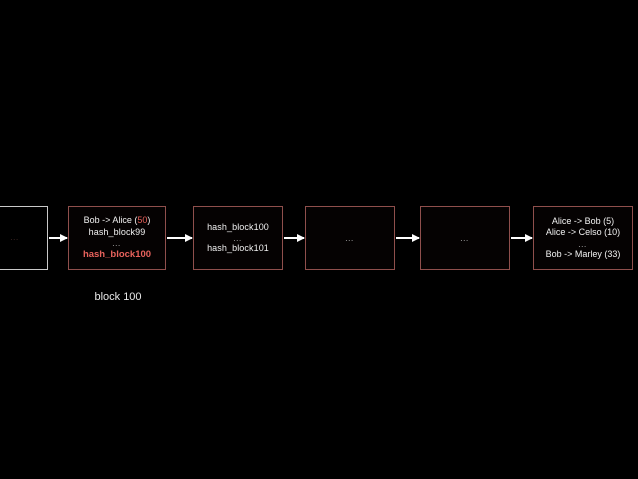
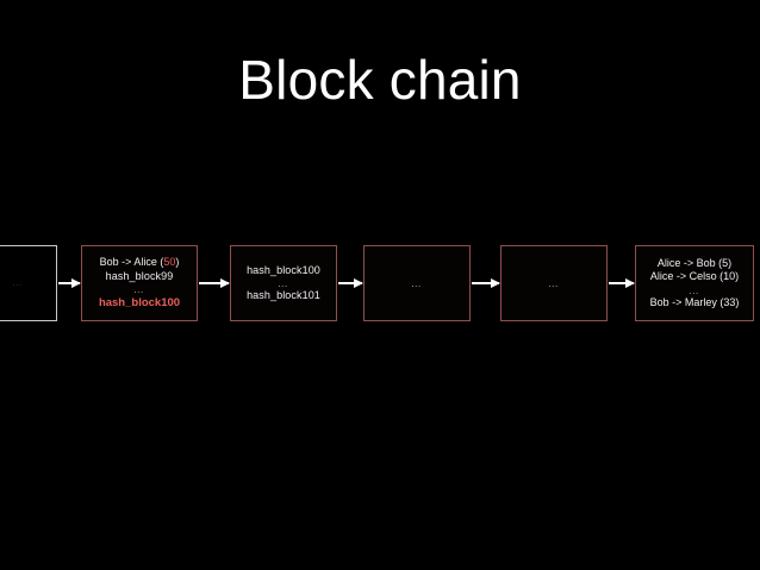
+ Block chain
  …
  Bob -> Alice (50)
  hash_block99
  …
  hash_block100
  hash_block100
  …
  hash_block101
  …
  …
  Alice -> Bob (5)
  Alice -> Celso (10)
  …
  Bob -> Marley (33)
- block 100
